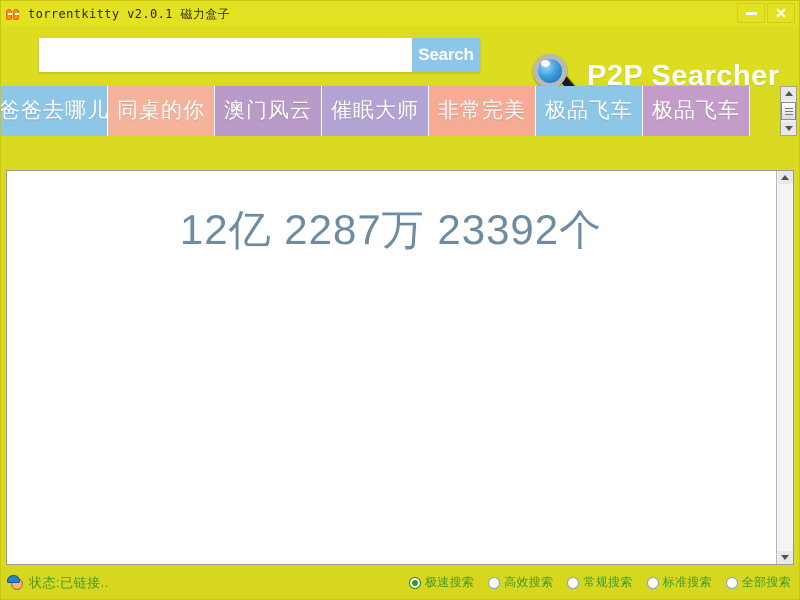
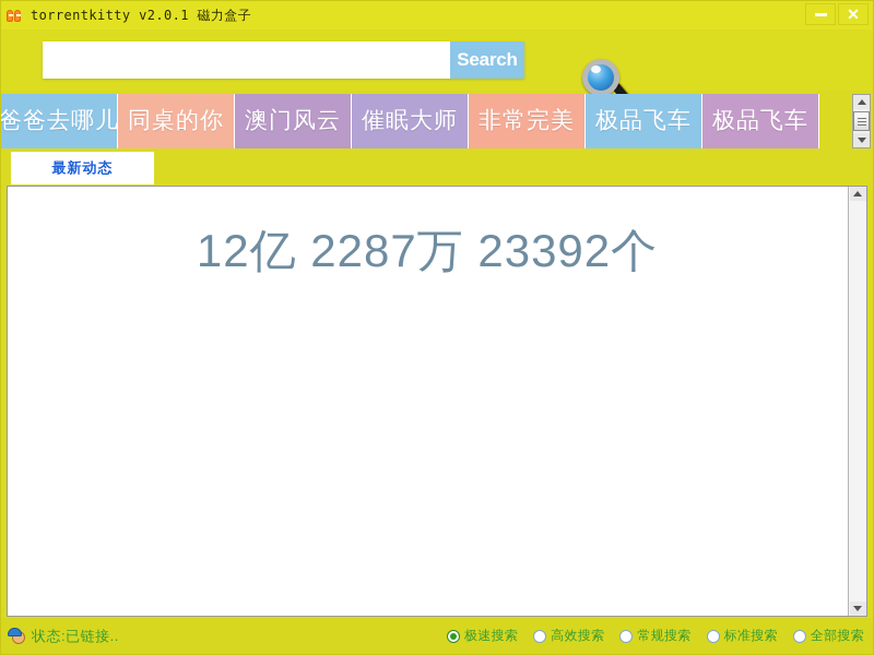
  torrentkitty v2.0.1 磁力盒子
  ✕
  Search
- P2P Searcher
  爸爸去哪儿
  同桌的你
  澳门风云
  催眠大师
  非常完美
  极品飞车
  极品飞车
+ 最新动态
  12亿 2287万 23392个
  状态:已链接..
  极速搜索
  高效搜索
  常规搜索
  标准搜索
  全部搜索
